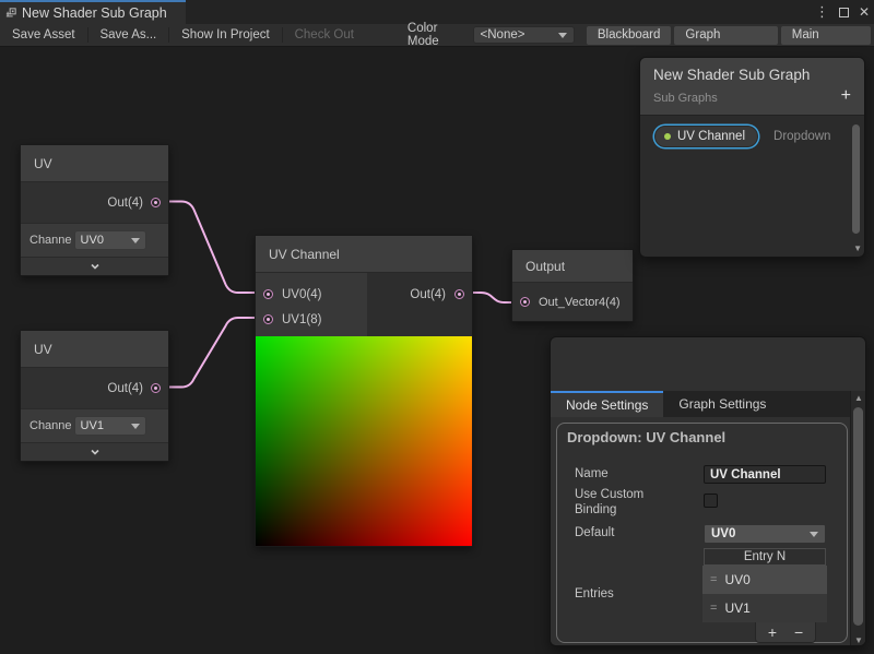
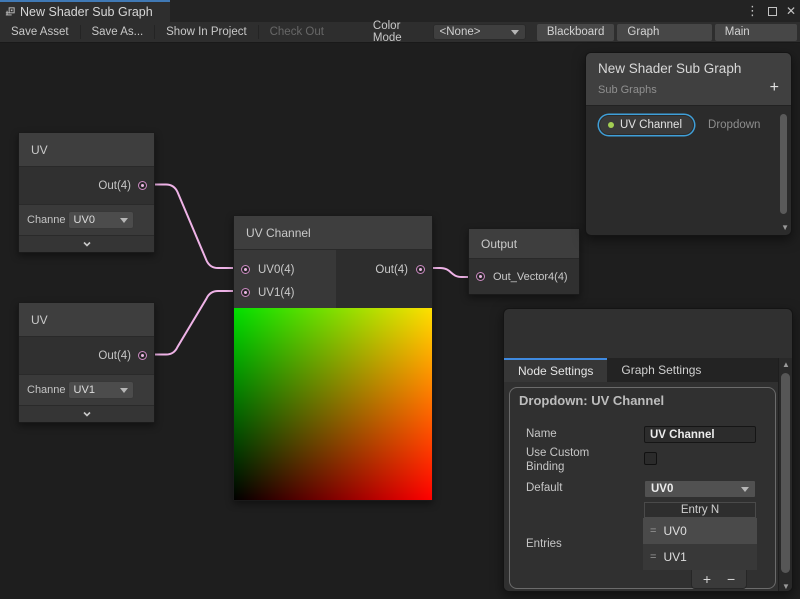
  New Shader Sub Graph
  ⋮
  ✕
  Save Asset
  Save As...
  Show In Project
  Check Out
  Color Mode
  <None>
  Blackboard
  UV
  Out(4)
  Channe
  UV0
  UV
  Out(4)
  Channe
  UV1
  UV Channel
  UV0(4)
- UV1(8)
+ UV1(4)
  Out(4)
  Output
  Out_Vector4(4)
  New Shader Sub Graph
  Sub Graphs
  +
  UV Channel
  Dropdown
  ▼
  Node Settings
  Graph Settings
  Dropdown: UV Channel
  Name
  UV Channel
  Use Custom Binding
  Default
  UV0
  Entry N
  =
  UV0
  =
  UV1
  Entries
  +
  −
  ▲
  ▼
